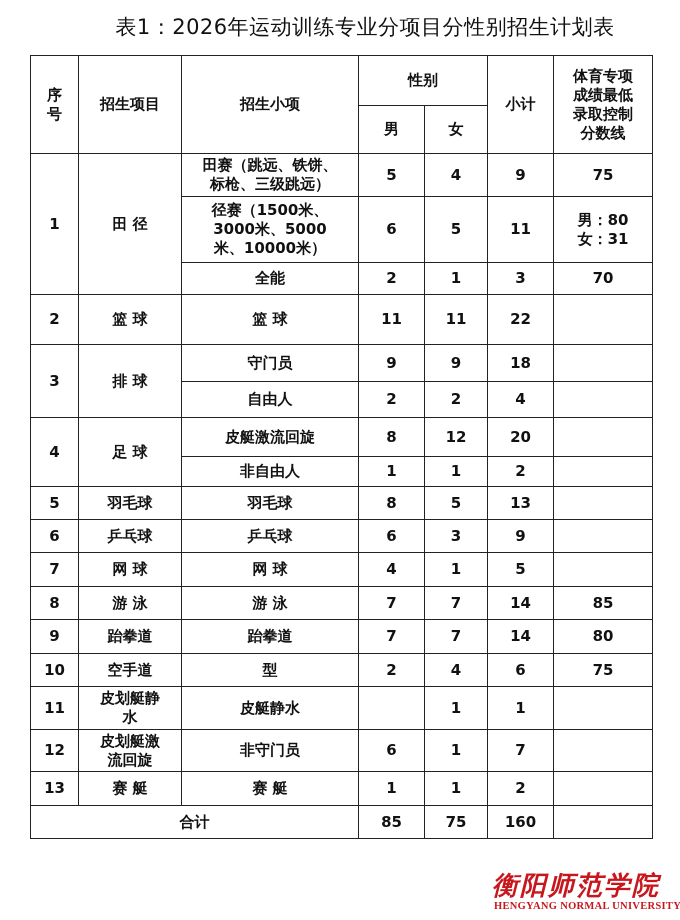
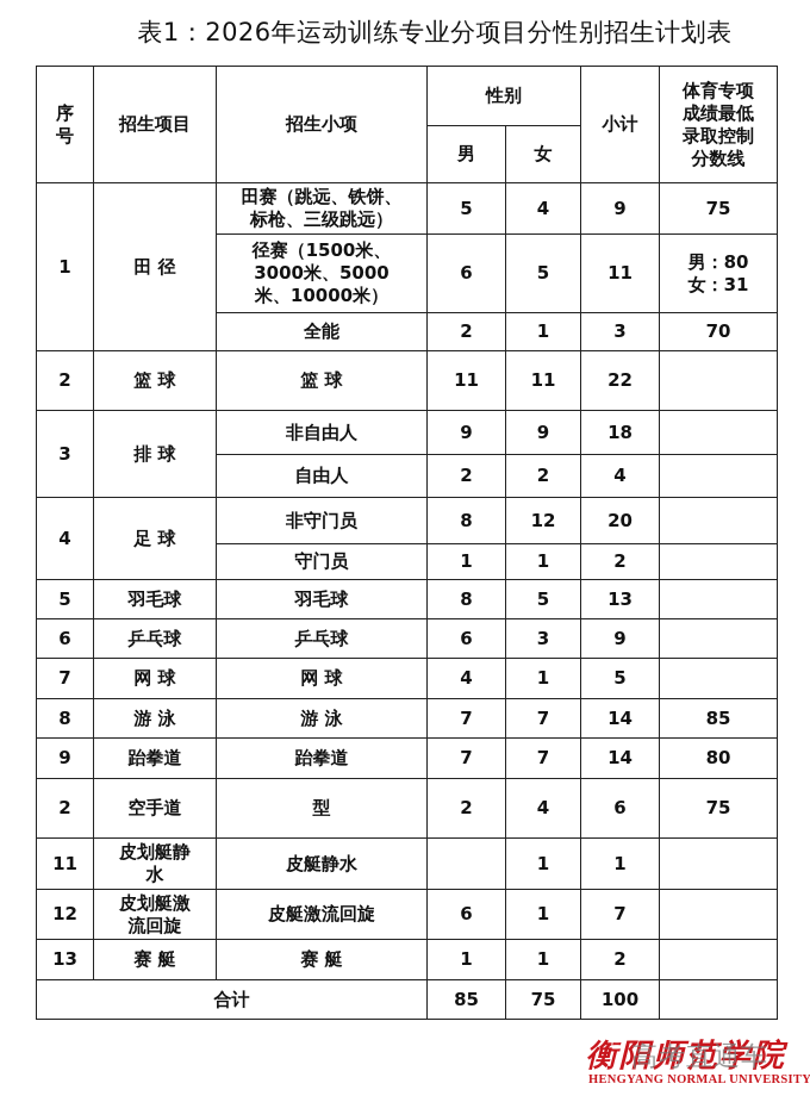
  表1：2026年运动训练专业分项目分性别招生计划表
  序号	招生项目	招生小项	性别	小计	体育专项成绩最低录取控制分数线
  男	女
  1	田 径	田赛（跳远、铁饼、标枪、三级跳远）	5	4	9	75
  径赛（1500米、3000米、5000米、10000米）	6	5	11	男：80 女：31
  全能	2	1	3	70
  2	篮 球	篮 球	11	11	22
- 3	排 球	守门员	9	9	18
+ 3	排 球	非自由人	9	9	18
  自由人	2	2	4
- 4	足 球	皮艇激流回旋	8	12	20
+ 4	足 球	非守门员	8	12	20
- 非自由人	1	1	2
+ 守门员	1	1	2
  5	羽毛球	羽毛球	8	5	13
  6	乒乓球	乒乓球	6	3	9
  7	网 球	网 球	4	1	5
  8	游 泳	游 泳	7	7	14	85
  9	跆拳道	跆拳道	7	7	14	80
- 10	空手道	型	2	4	6	75
+ 2	空手道	型	2	4	6	75
  11	皮划艇静水	皮艇静水		1	1
- 12	皮划艇激流回旋	非守门员	6	1	7
+ 12	皮划艇激流回旋	皮艇激流回旋	6	1	7
  13	赛 艇	赛 艇	1	1	2
- 合计	85	75	160
+ 合计	85	75	100
  衡阳师范学院
+ 高考直通车
  HENGYANG NORMAL UNIVERSITY
